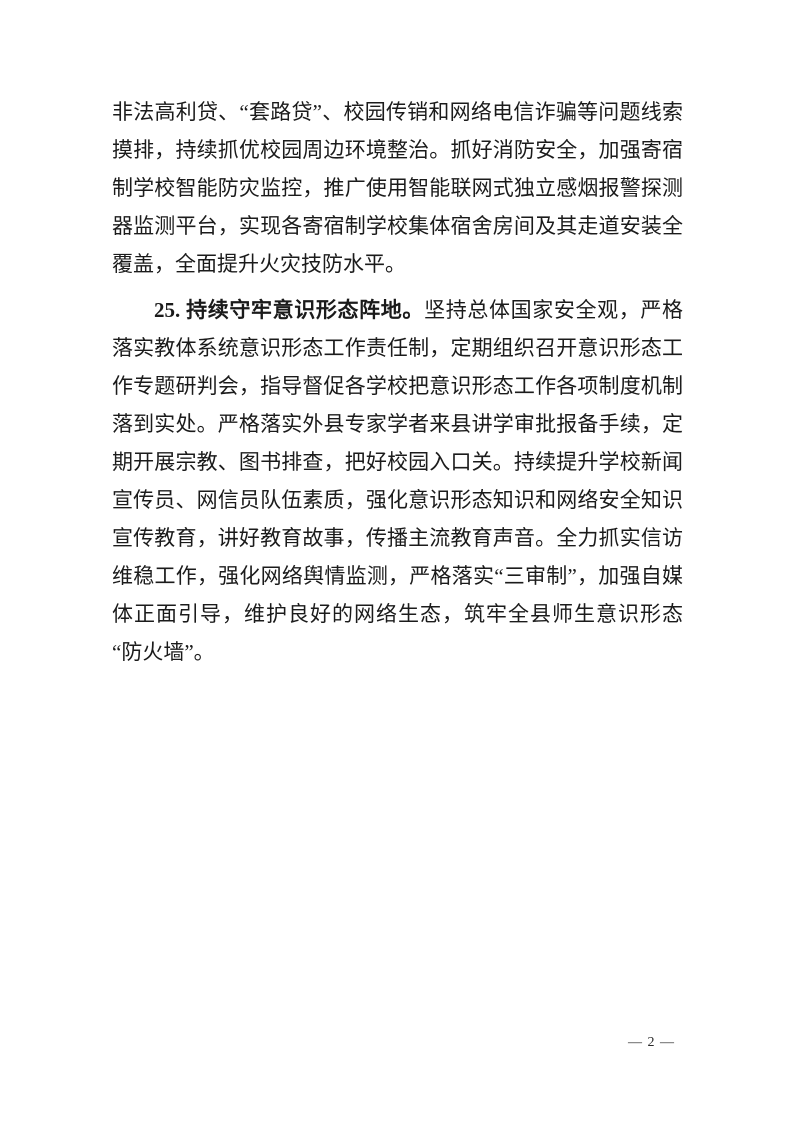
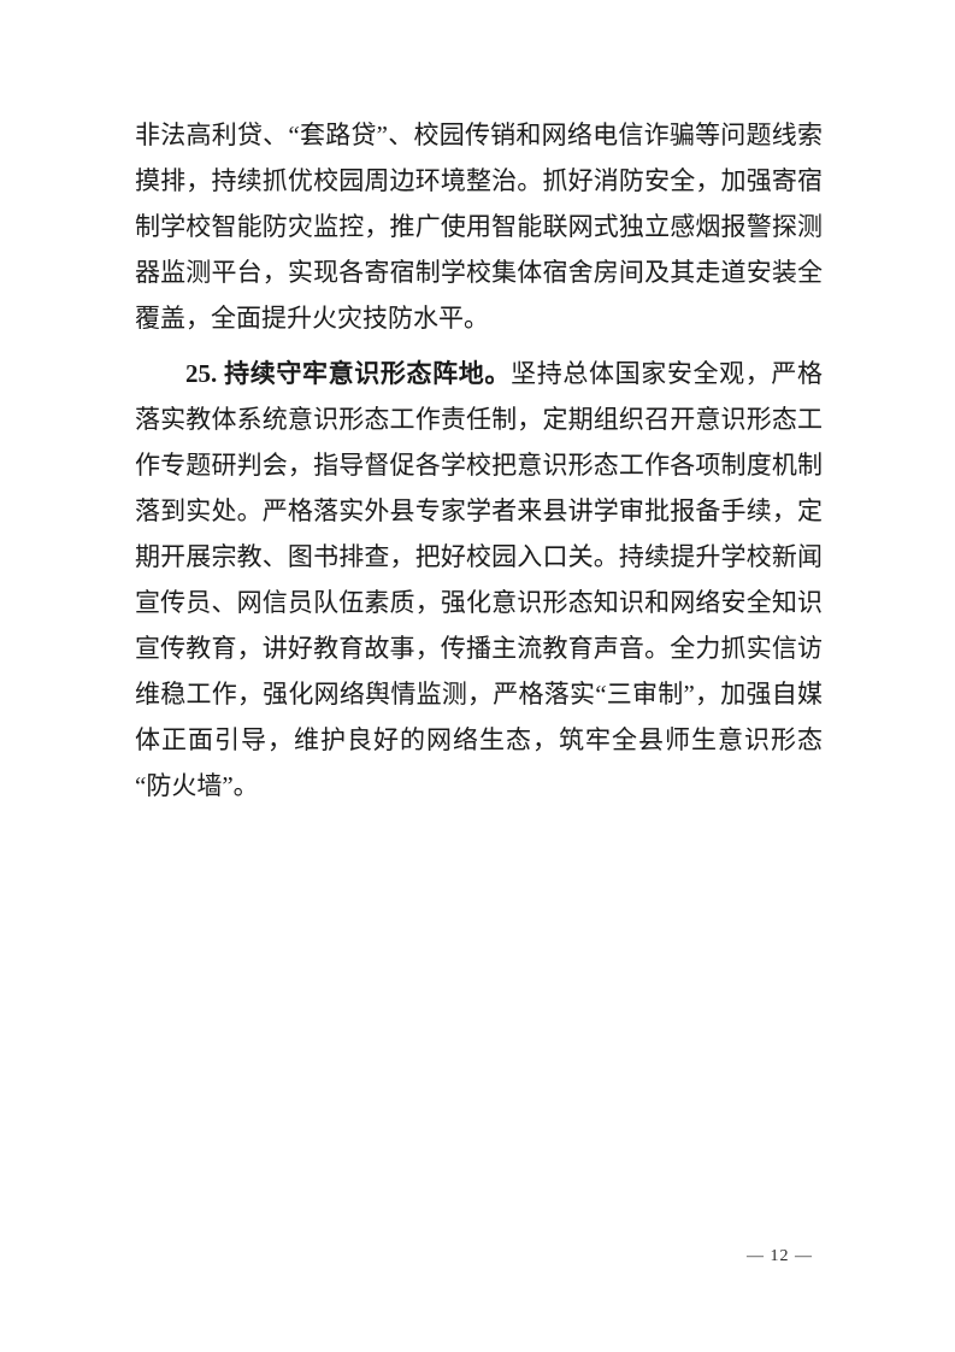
  非法高利贷、“套路贷”、校园传销和网络电信诈骗等问题线索摸排，持续抓优校园周边环境整治。抓好消防安全，加强寄宿制学校智能防灾监控，推广使用智能联网式独立感烟报警探测器监测平台，实现各寄宿制学校集体宿舍房间及其走道安装全覆盖，全面提升火灾技防水平。
  25. 持续守牢意识形态阵地。坚持总体国家安全观，严格落实教体系统意识形态工作责任制，定期组织召开意识形态工作专题研判会，指导督促各学校把意识形态工作各项制度机制落到实处。严格落实外县专家学者来县讲学审批报备手续，定期开展宗教、图书排查，把好校园入口关。持续提升学校新闻宣传员、网信员队伍素质，强化意识形态知识和网络安全知识宣传教育，讲好教育故事，传播主流教育声音。全力抓实信访维稳工作，强化网络舆情监测，严格落实“三审制”，加强自媒体正面引导，维护良好的网络生态，筑牢全县师生意识形态“防火墙”。
- — 2 —
+ — 12 —
